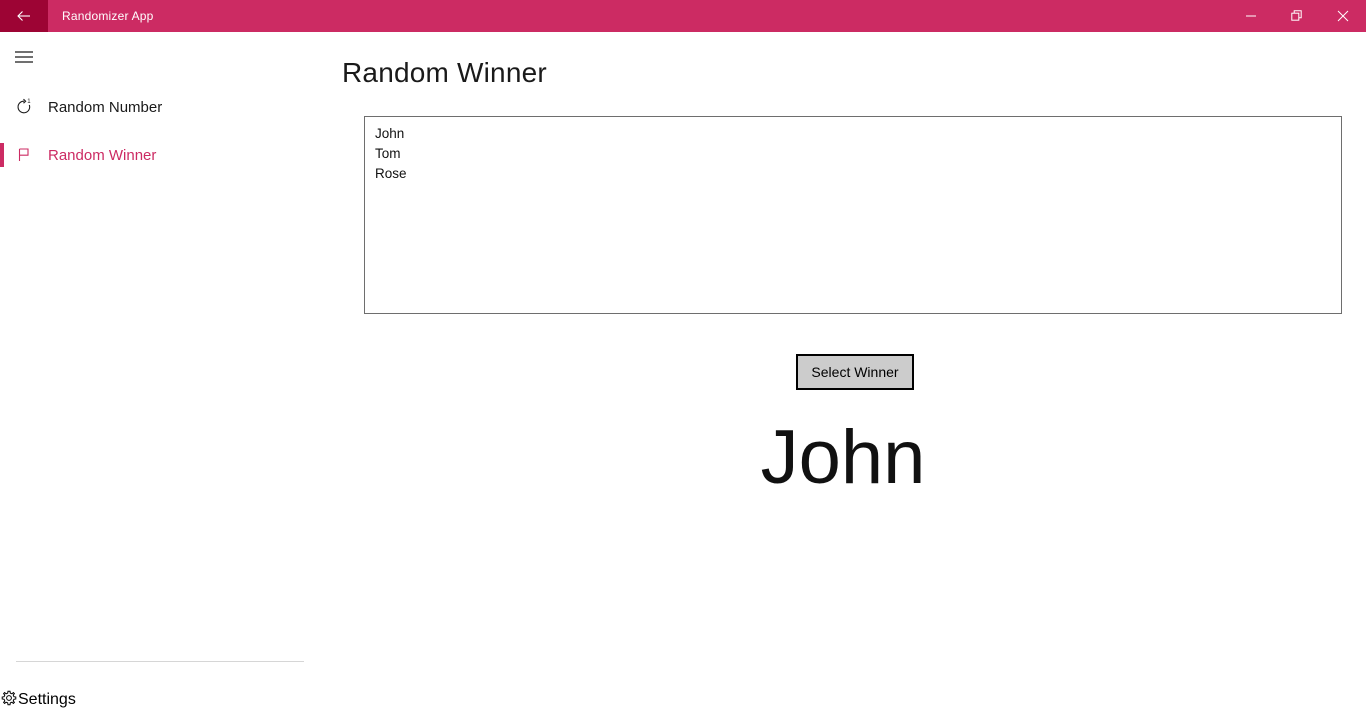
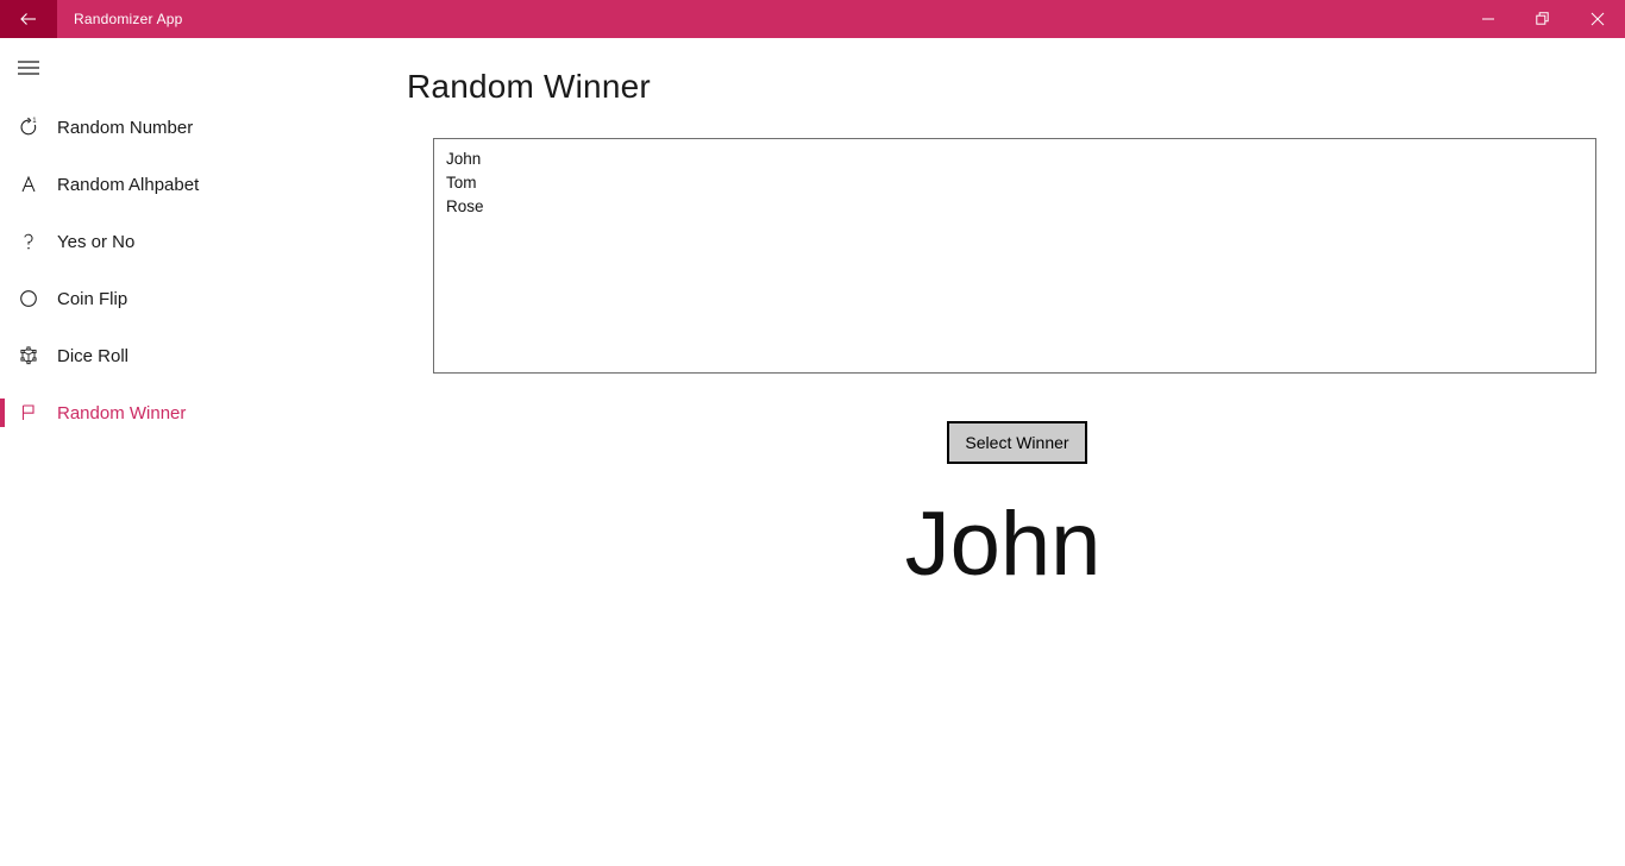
  Randomizer App
  Random Number
+ Random Alhpabet
+ Yes or No
+ Coin Flip
+ Dice Roll
  Random Winner
- Settings
  Random Winner
  John
  Tom
  Rose
  Select Winner
  John
